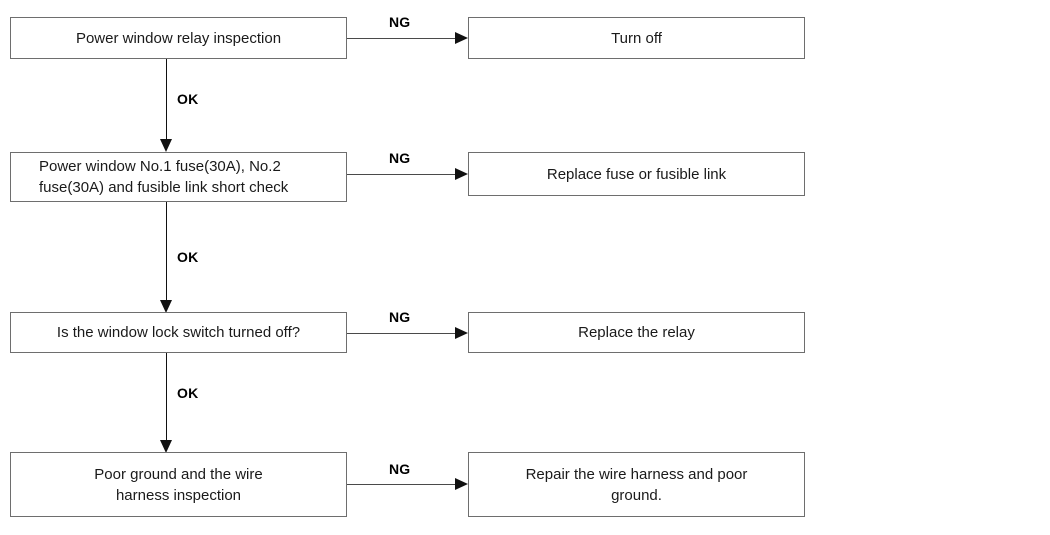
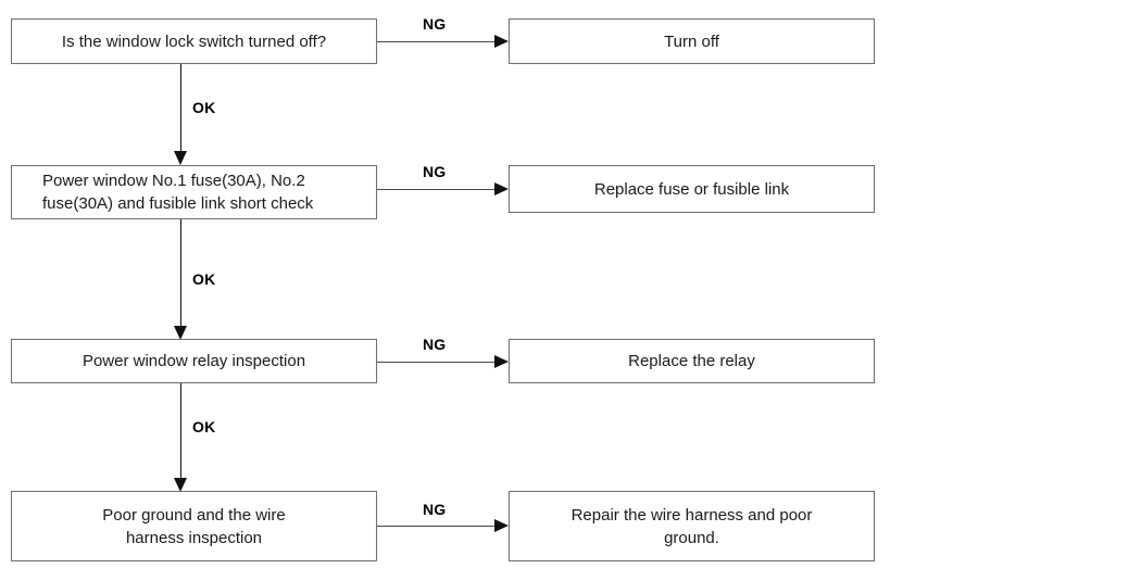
- Power window relay inspection
+ Is the window lock switch turned off?
  NG
  Turn off
  OK
  Power window No.1 fuse(30A), No.2
  fuse(30A) and fusible link short check
  NG
  Replace fuse or fusible link
  OK
- Is the window lock switch turned off?
+ Power window relay inspection
  NG
  Replace the relay
  OK
  Poor ground and the wire
  harness inspection
  NG
  Repair the wire harness and poor
  ground.
